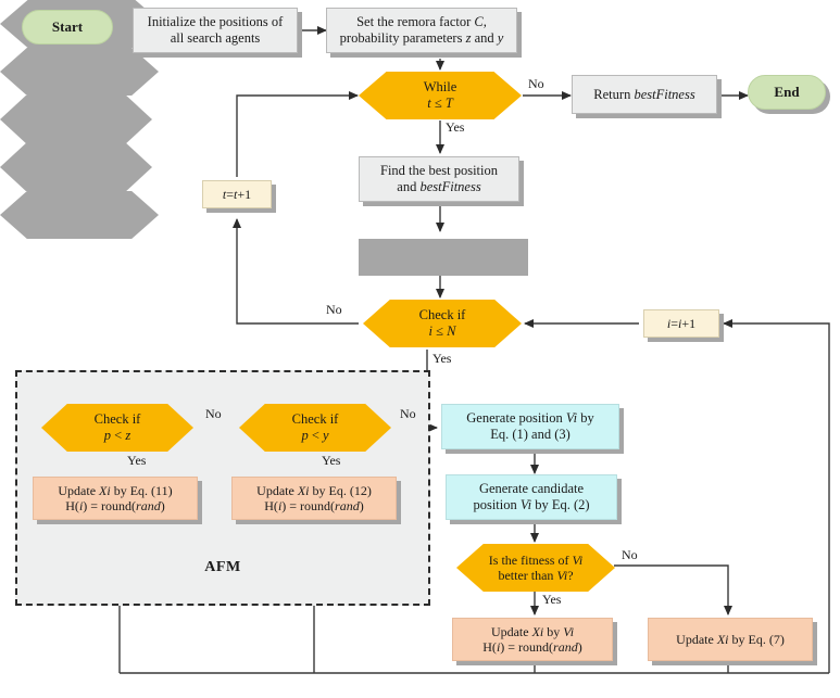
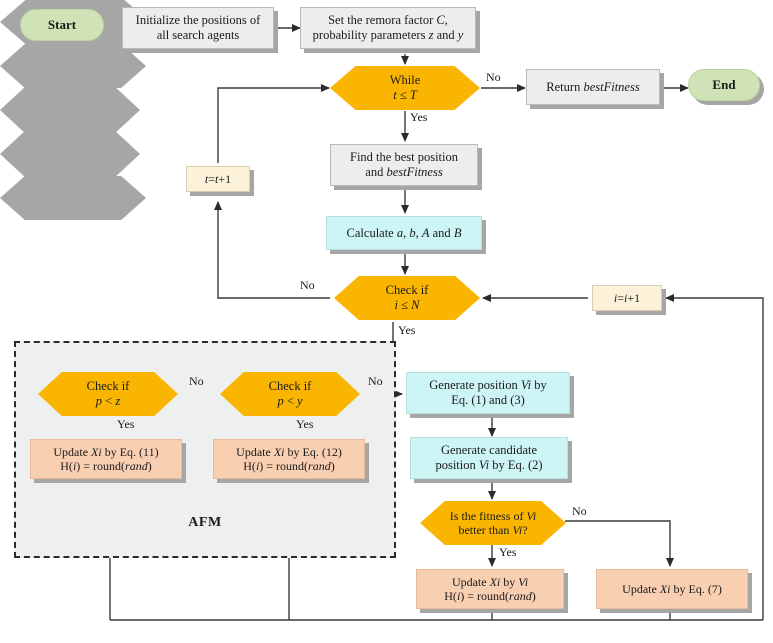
  AFM
  Start
  Initialize the positions of
  all search agents
  Set the remora factor C,
  probability parameters z and y
  While
  t ≤ T
  Return bestFitness
  End
  Find the best position
  and bestFitness
+ Calculate a, b, A and B
  Check if
  i ≤ N
  t=t+1
  i=i+1
  Check if
  p < z
  Check if
  p < y
  Update Xi by Eq. (11)
  H(i) = round(rand)
  Update Xi by Eq. (12)
  H(i) = round(rand)
  Generate position Vi by
  Eq. (1) and (3)
  Generate candidate
  position Vi by Eq. (2)
  Is the fitness of Vi
  better than Vi?
  Update Xi by Vi
  H(i) = round(rand)
  Update Xi by Eq. (7)
  No
  Yes
  No
  Yes
  No
  Yes
  No
  Yes
  No
  Yes
